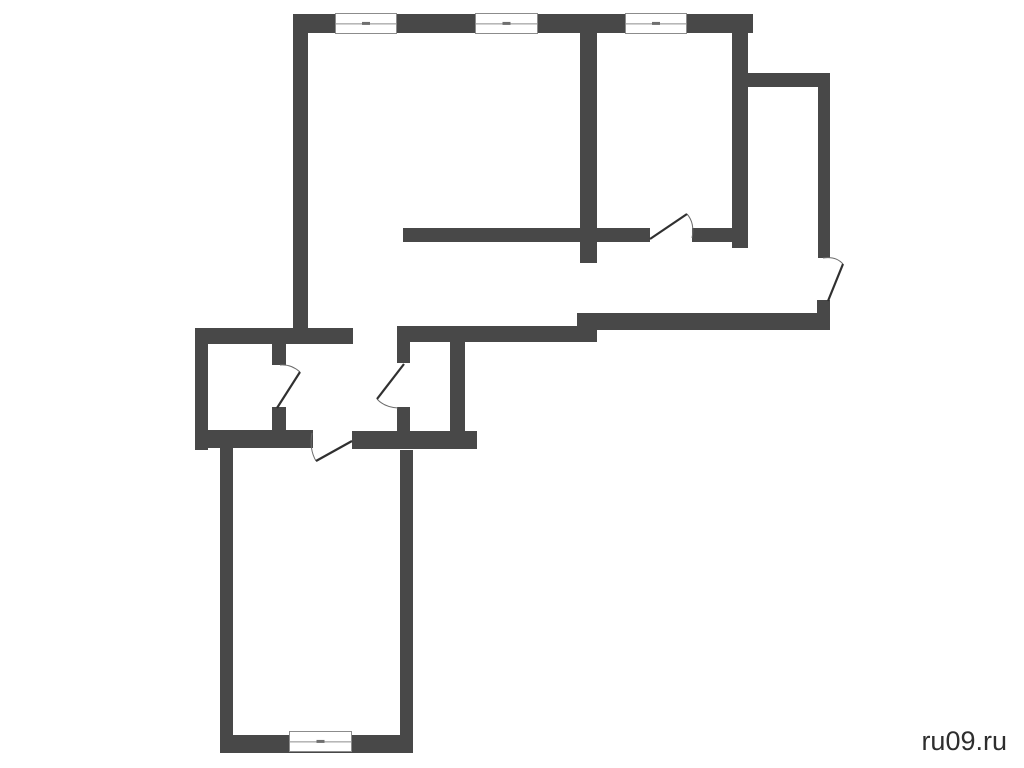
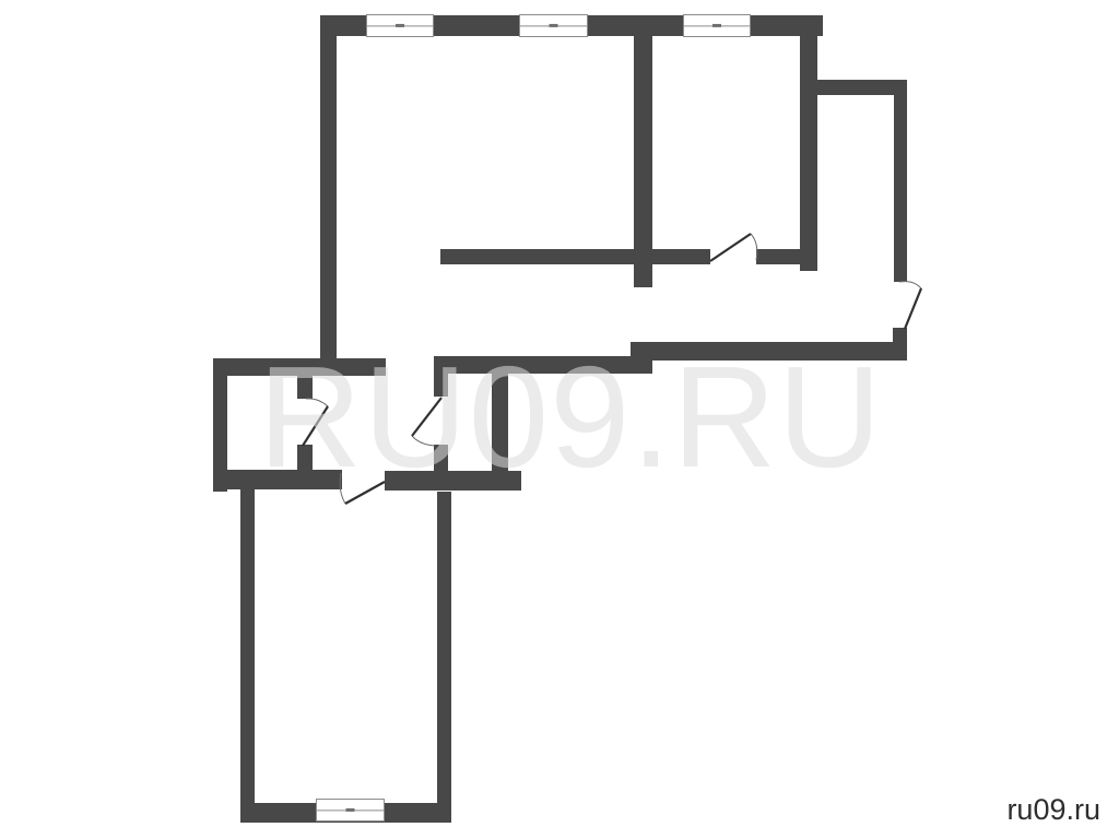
+ RU09.RU
  ru09.ru
